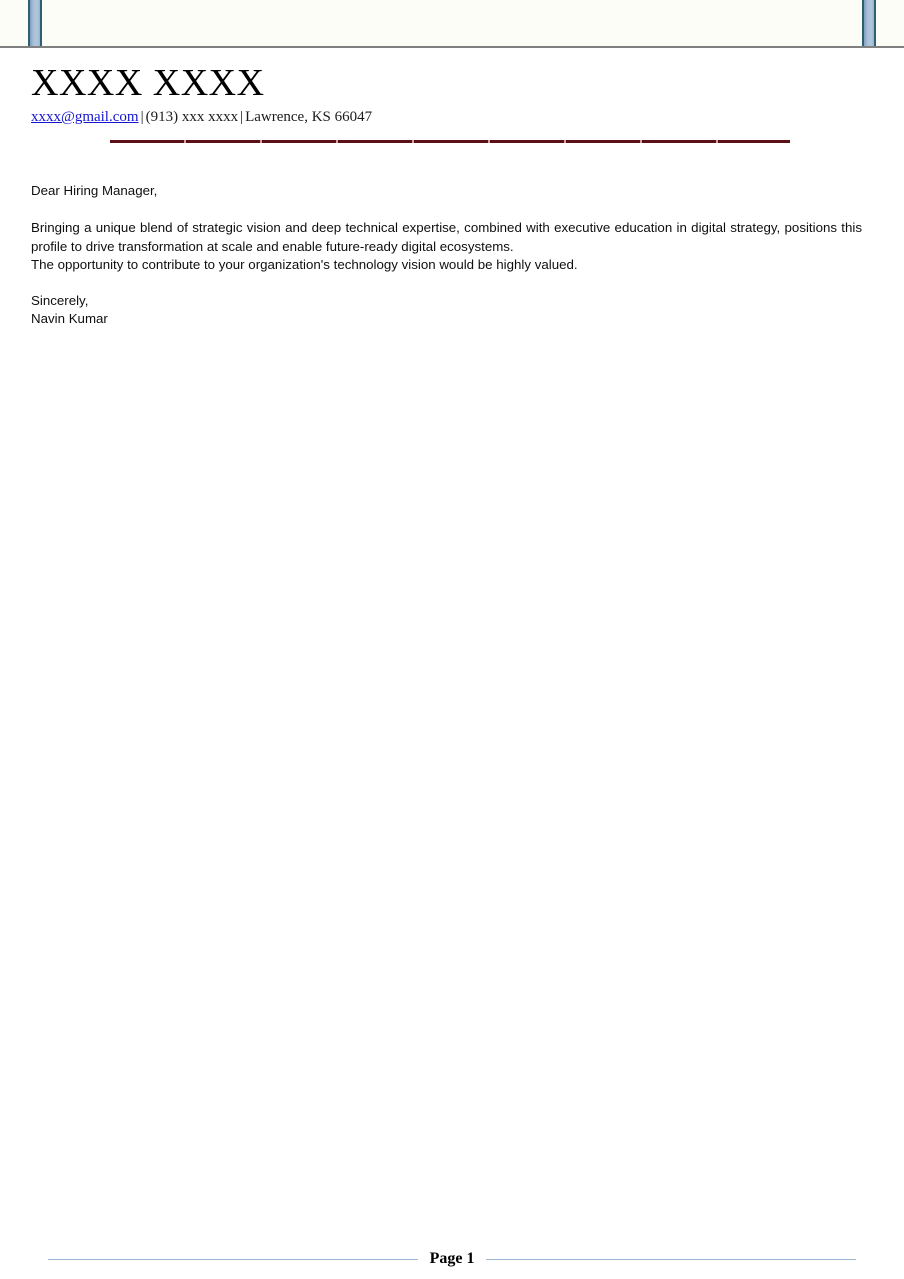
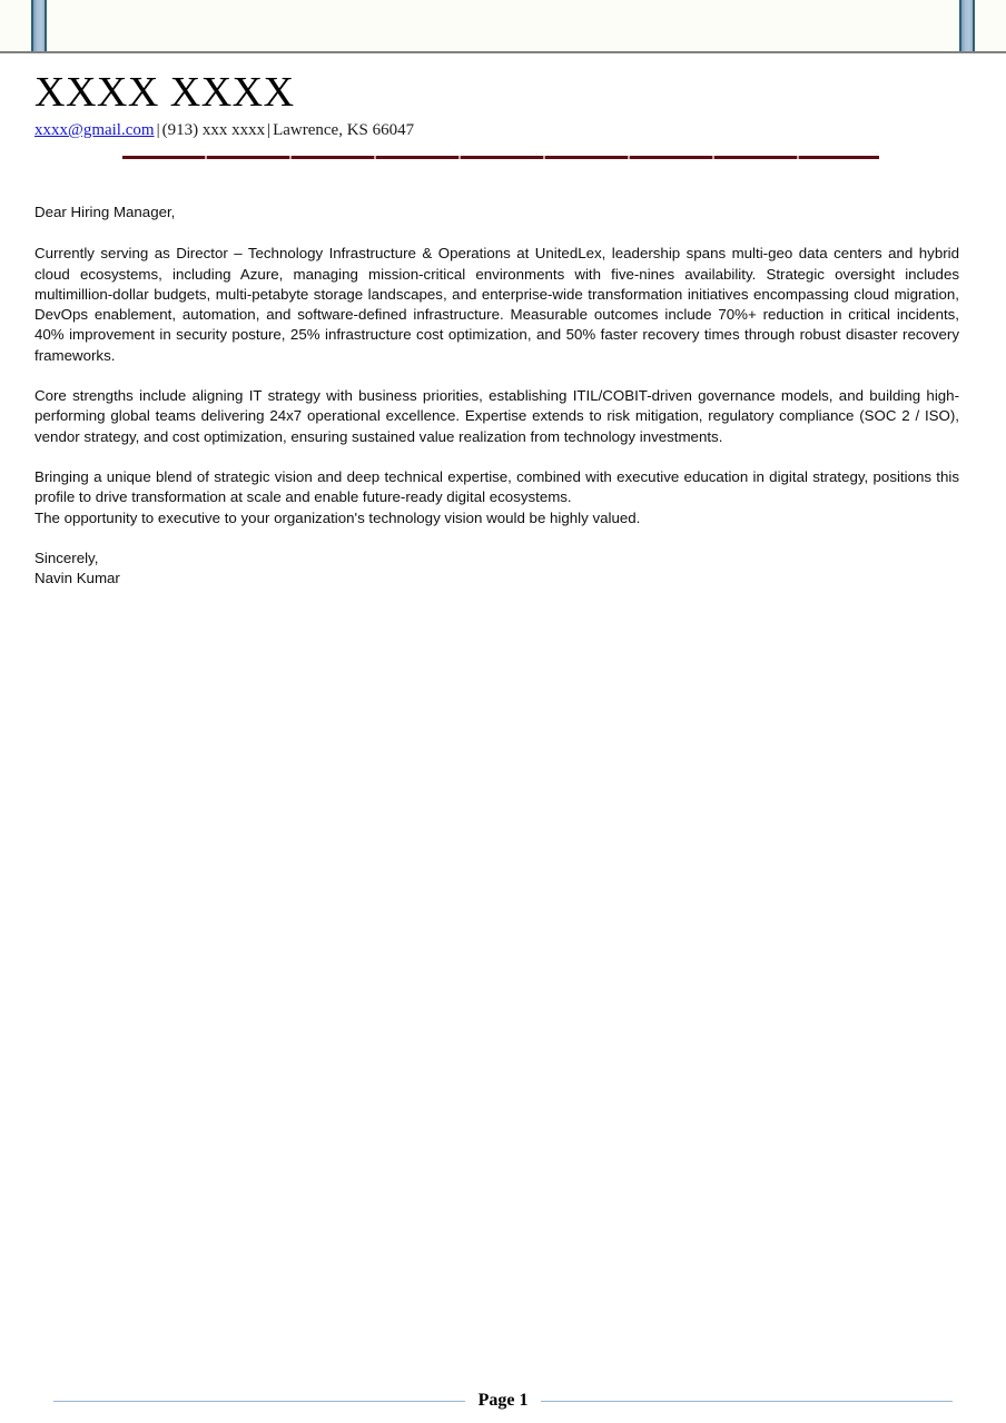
  XXXX XXXX
  xxxx@gmail.com | (913) xxx xxxx | Lawrence, KS 66047
  Dear Hiring Manager,
+ Currently serving as Director – Technology Infrastructure & Operations at UnitedLex, leadership spans multi-geo data centers and hybrid cloud ecosystems, including Azure, managing mission-critical environments with five-nines availability. Strategic oversight includes multimillion-dollar budgets, multi-petabyte storage landscapes, and enterprise-wide transformation initiatives encompassing cloud migration, DevOps enablement, automation, and software-defined infrastructure. Measurable outcomes include 70%+ reduction in critical incidents, 40% improvement in security posture, 25% infrastructure cost optimization, and 50% faster recovery times through robust disaster recovery frameworks.
+ Core strengths include aligning IT strategy with business priorities, establishing ITIL/COBIT-driven governance models, and building high-performing global teams delivering 24x7 operational excellence. Expertise extends to risk mitigation, regulatory compliance (SOC 2 / ISO), vendor strategy, and cost optimization, ensuring sustained value realization from technology investments.
  Bringing a unique blend of strategic vision and deep technical expertise, combined with executive education in digital strategy, positions this profile to drive transformation at scale and enable future-ready digital ecosystems.
- The opportunity to contribute to your organization's technology vision would be highly valued.
+ The opportunity to executive to your organization's technology vision would be highly valued.
  Sincerely,
  Navin Kumar
  Page 1
